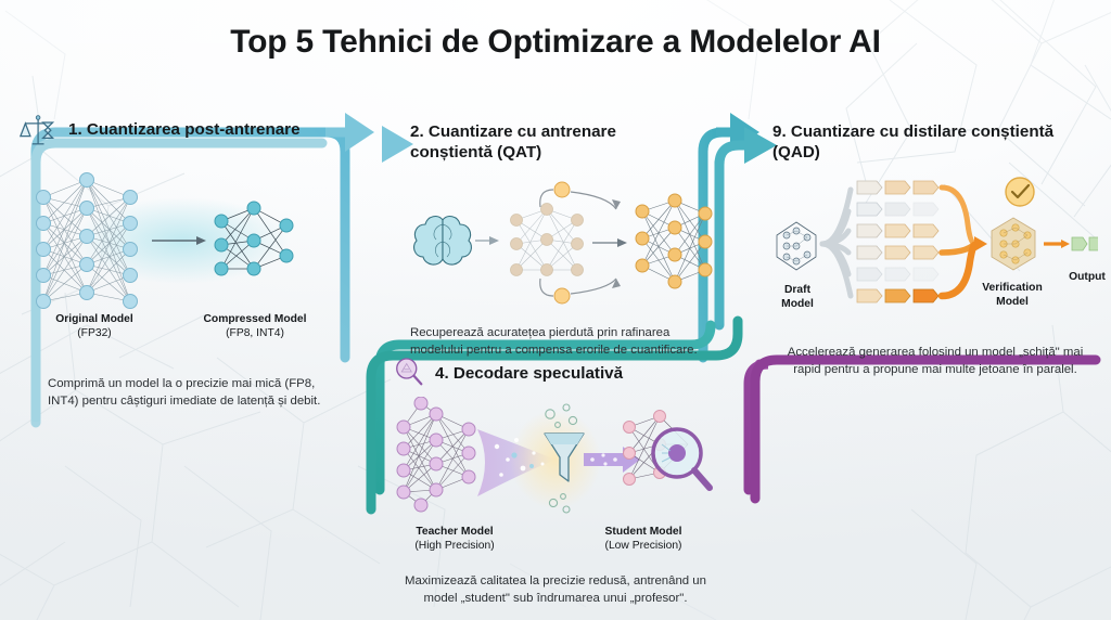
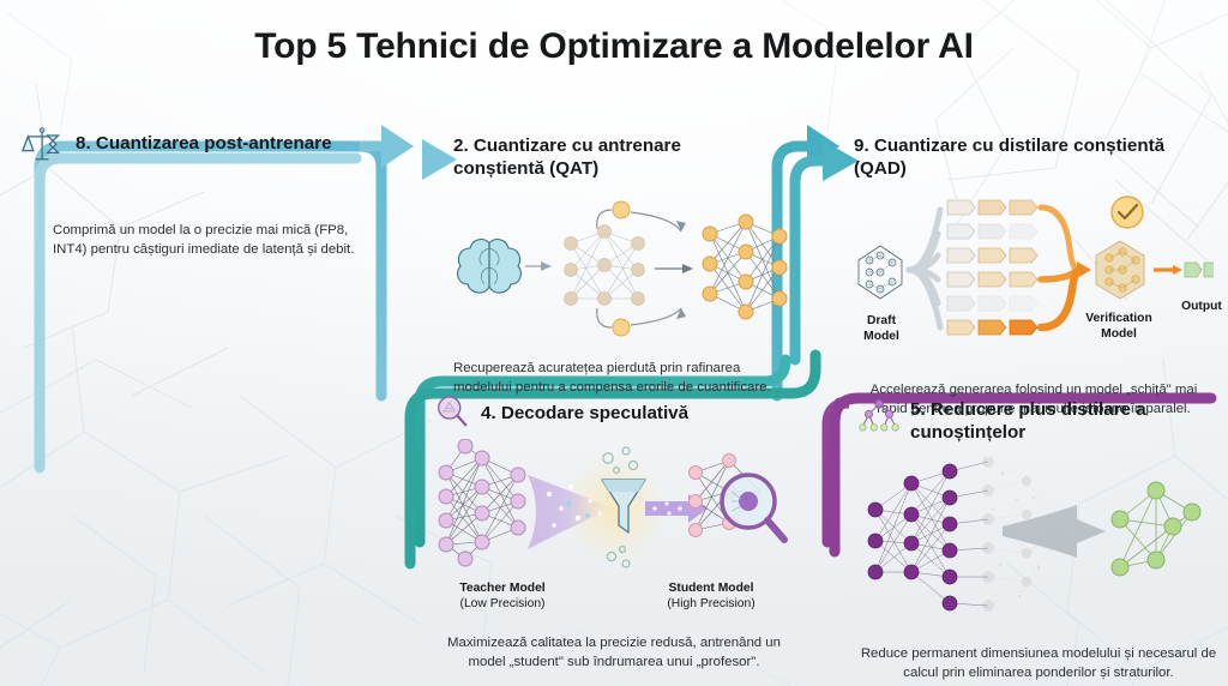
  Top 5 Tehnici de Optimizare a Modelelor AI
- 1. Cuantizarea post-antrenare
+ 8. Cuantizarea post-antrenare
- Original Model
- (FP32)
- Compressed Model
- (FP8, INT4)
  Comprimă un model la o precizie mai mică (FP8, INT4) pentru câștiguri imediate de latență și debit.
  2. Cuantizare cu antrenare conștientă (QAT)
  Recuperează acuratețea pierdută prin rafinarea modelului pentru a compensa erorile de cuantificare.
  9. Cuantizare cu distilare conștientă (QAD)
  Draft
  Model
  Verification
  Model
  Output
  Accelerează generarea folosind un model „schiță" mai rapid pentru a propune mai multe jetoane în paralel.
  4. Decodare speculativă
  Teacher Model
- (High Precision)
+ (Low Precision)
  Student Model
- (Low Precision)
+ (High Precision)
  Maximizează calitatea la precizie redusă, antrenând un model „student" sub îndrumarea unui „profesor".
+ 5. Reducere plus distilare a cunoștințelor
+ Reduce permanent dimensiunea modelului și necesarul de calcul prin eliminarea ponderilor și straturilor.
